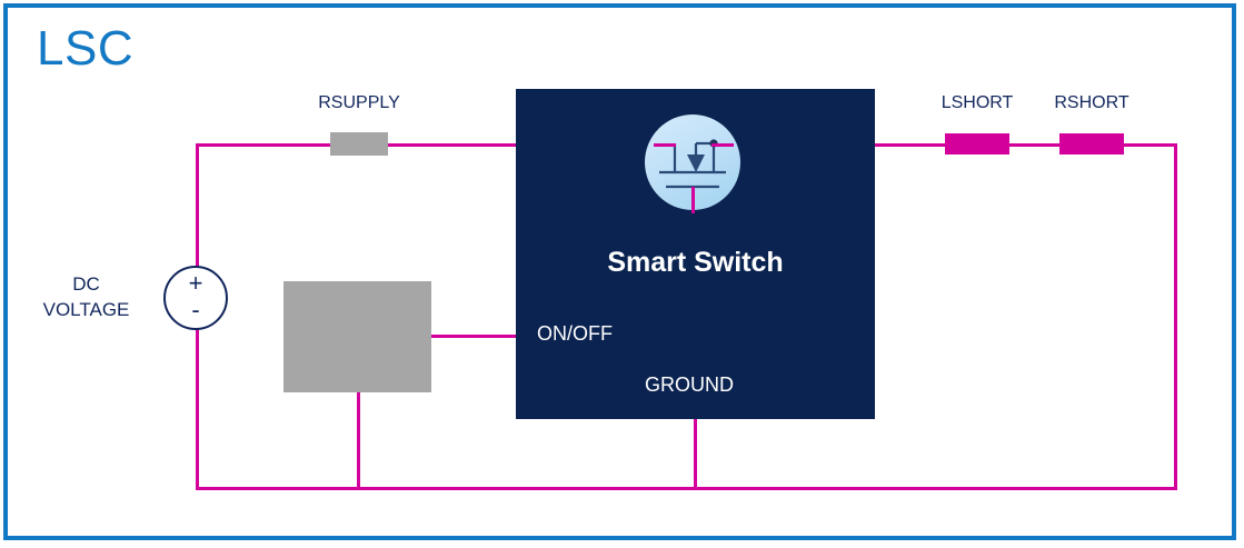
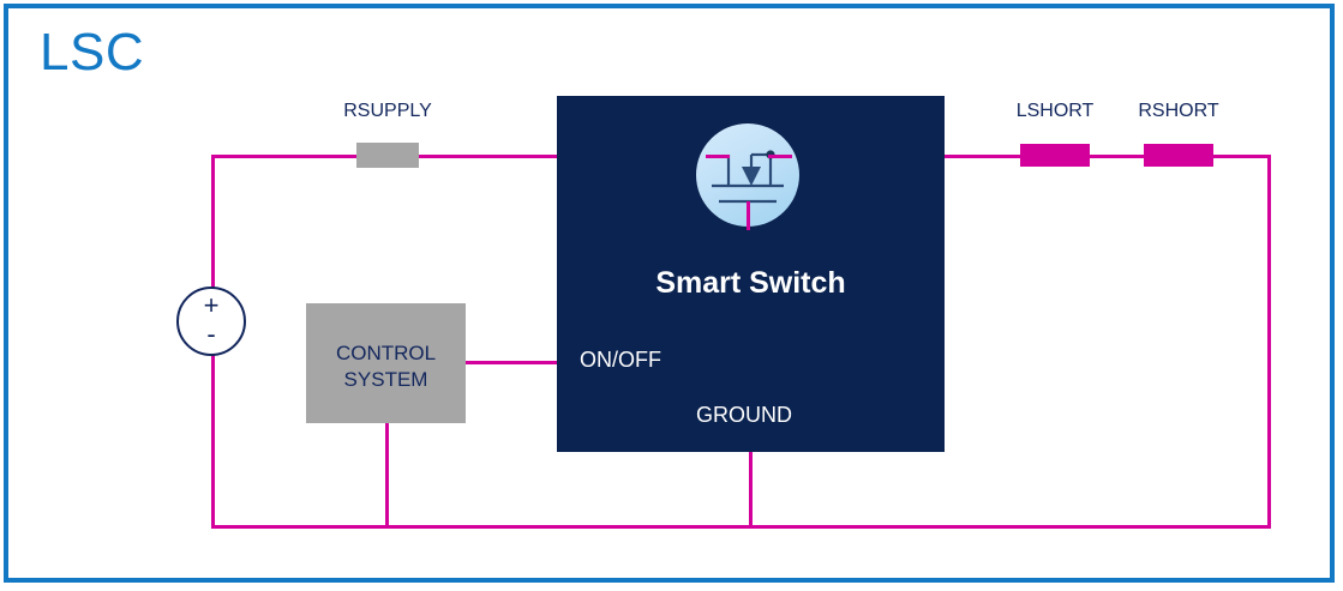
  LSC
  RSUPPLY
  LSHORT
  RSHORT
- DC
- VOLTAGE
  +
  -
+ CONTROL
+ SYSTEM
  Smart Switch
  ON/OFF
  GROUND
